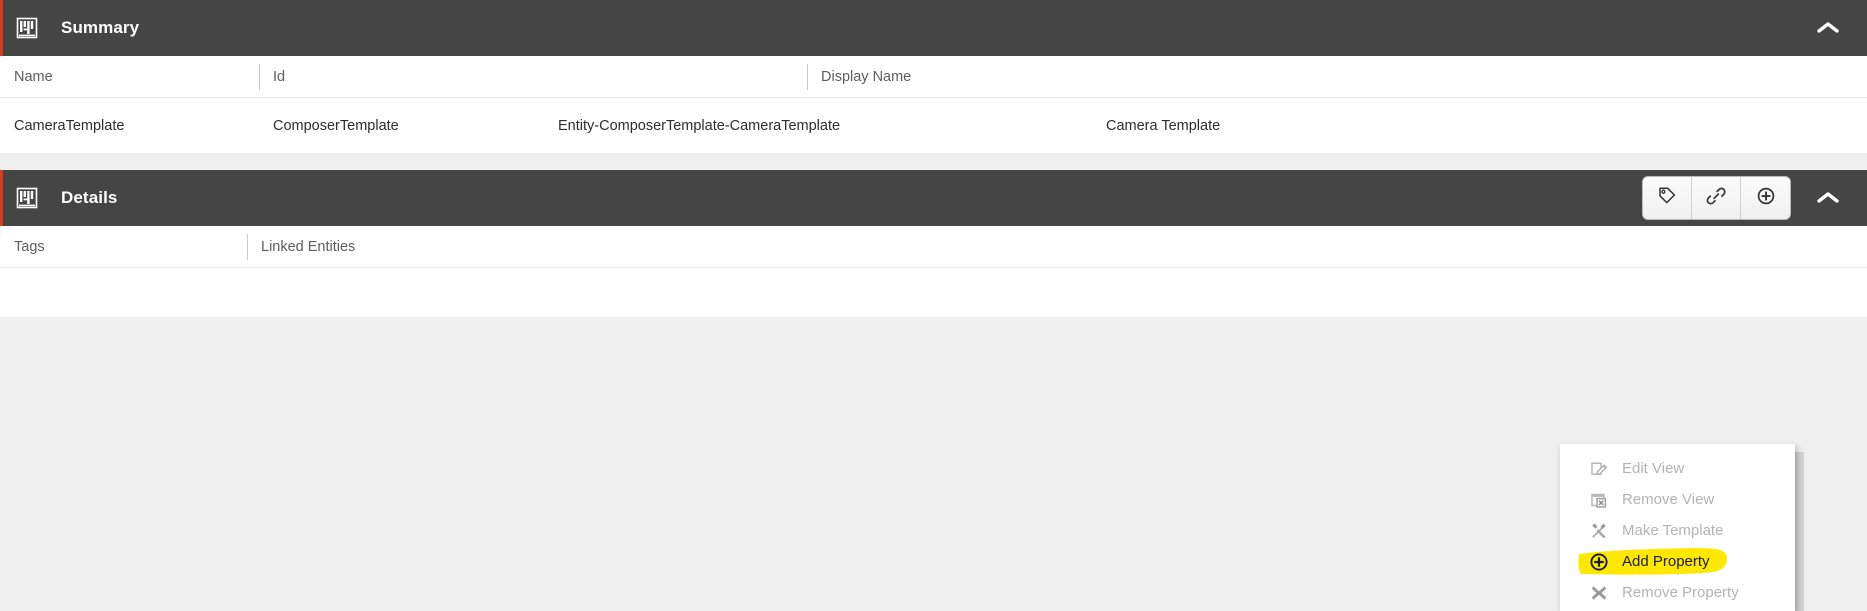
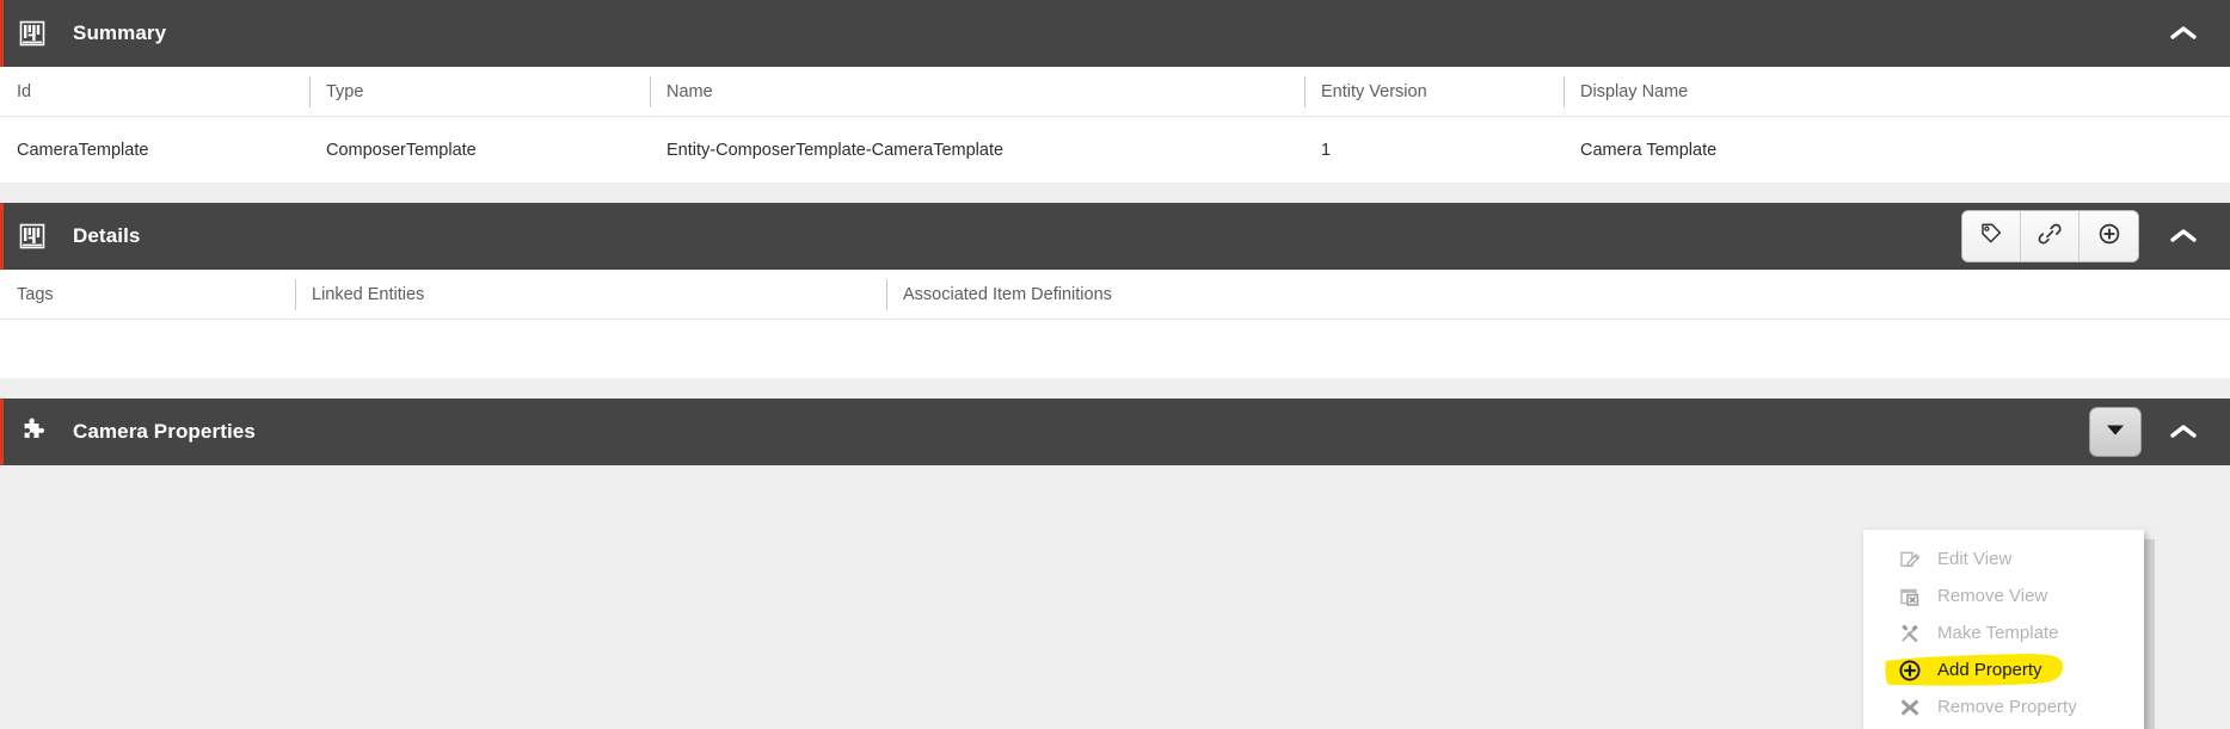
  Summary
- Name
+ Id
+ Type
- Id
+ Name
+ Entity Version
  Display Name
  CameraTemplate
  ComposerTemplate
  Entity-ComposerTemplate-CameraTemplate
+ 1
  Camera Template
  Details
  Tags
  Linked Entities
+ Associated Item Definitions
+ Camera Properties
  Edit View
  Remove View
  Make Template
  Add Property
  Remove Property
